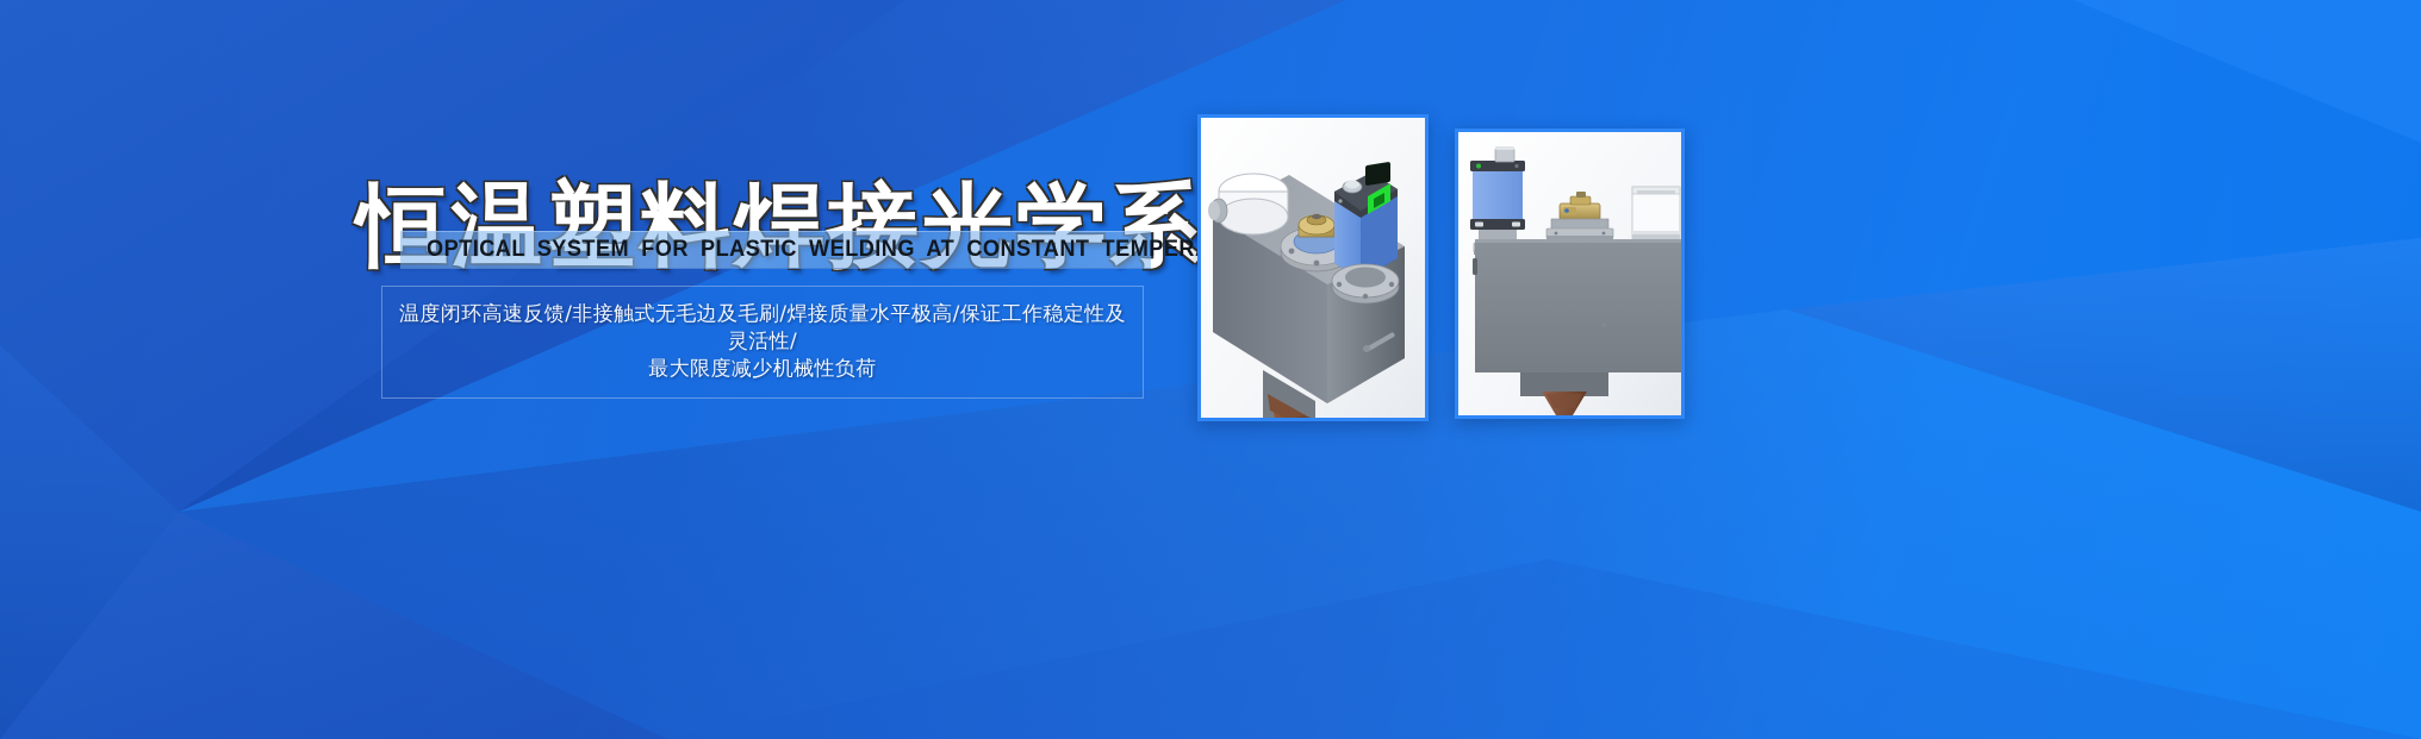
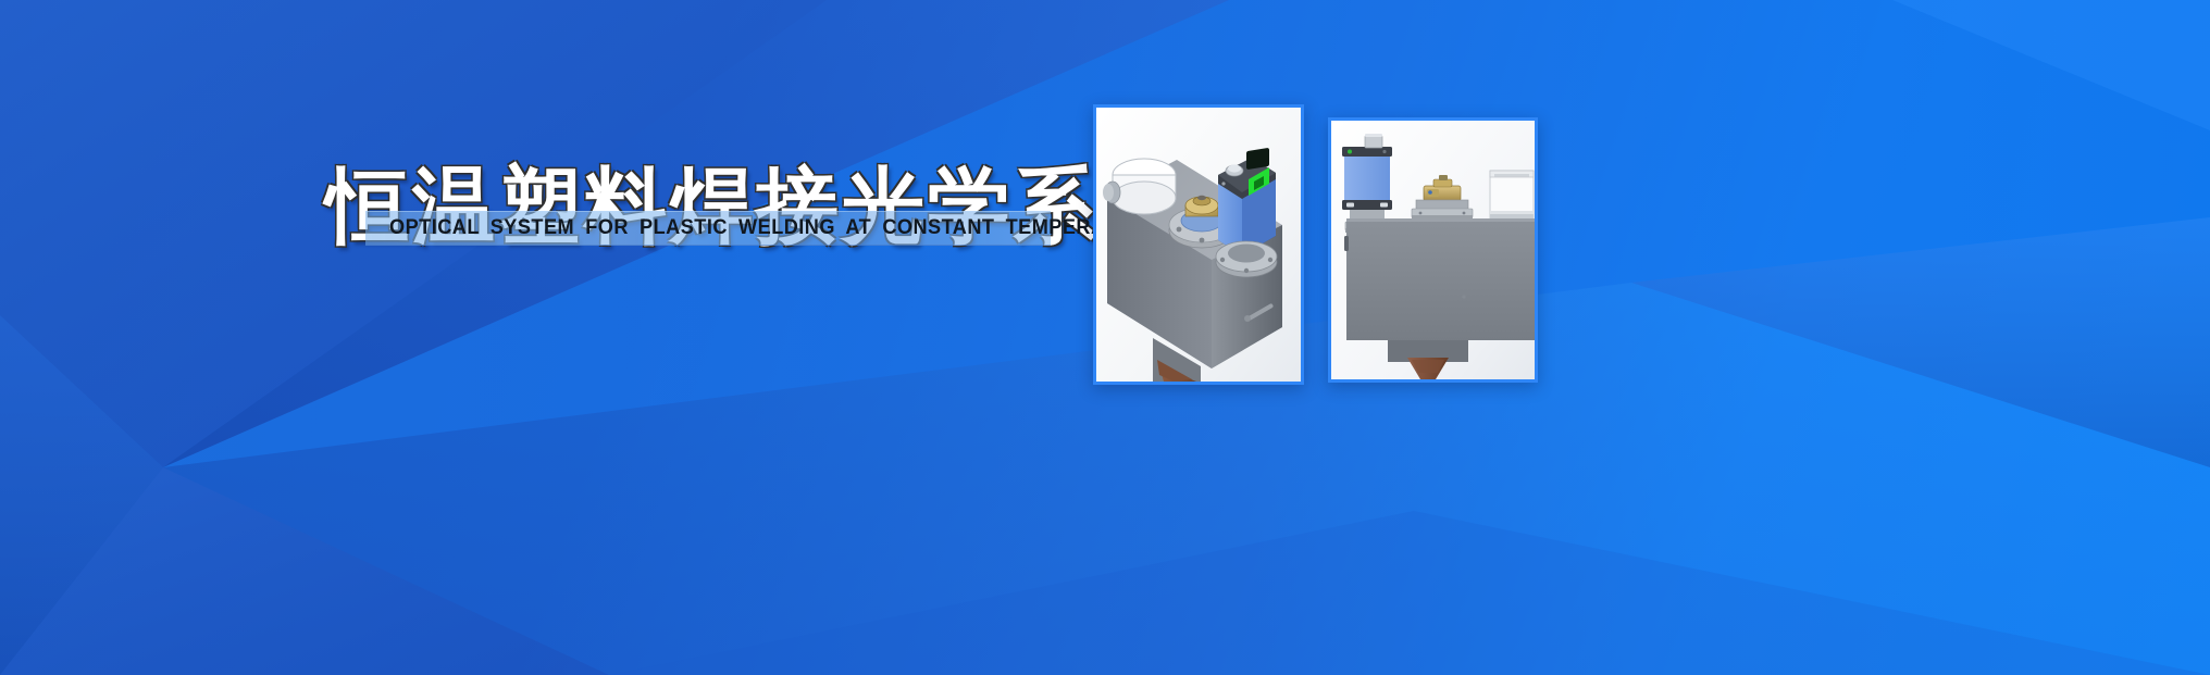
  恒温塑料焊接光学系
  OPTICAL SYSTEM FOR PLASTIC WELDING AT CONSTANT TEMPER
- 温度闭环高速反馈/非接触式无毛边及毛刷/焊接质量水平极高/保证工作稳定性及灵活性/
- 最大限度减少机械性负荷
